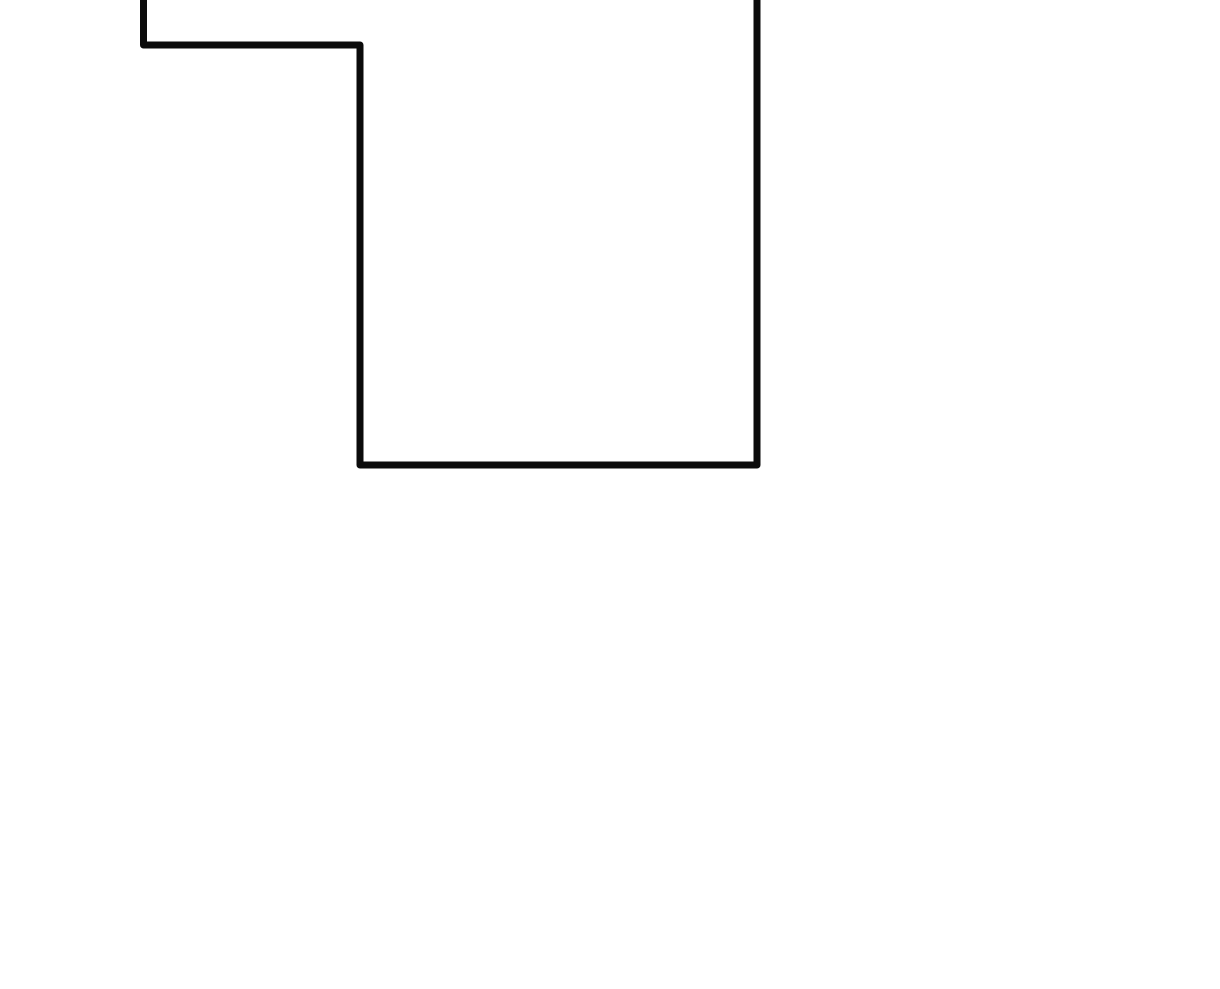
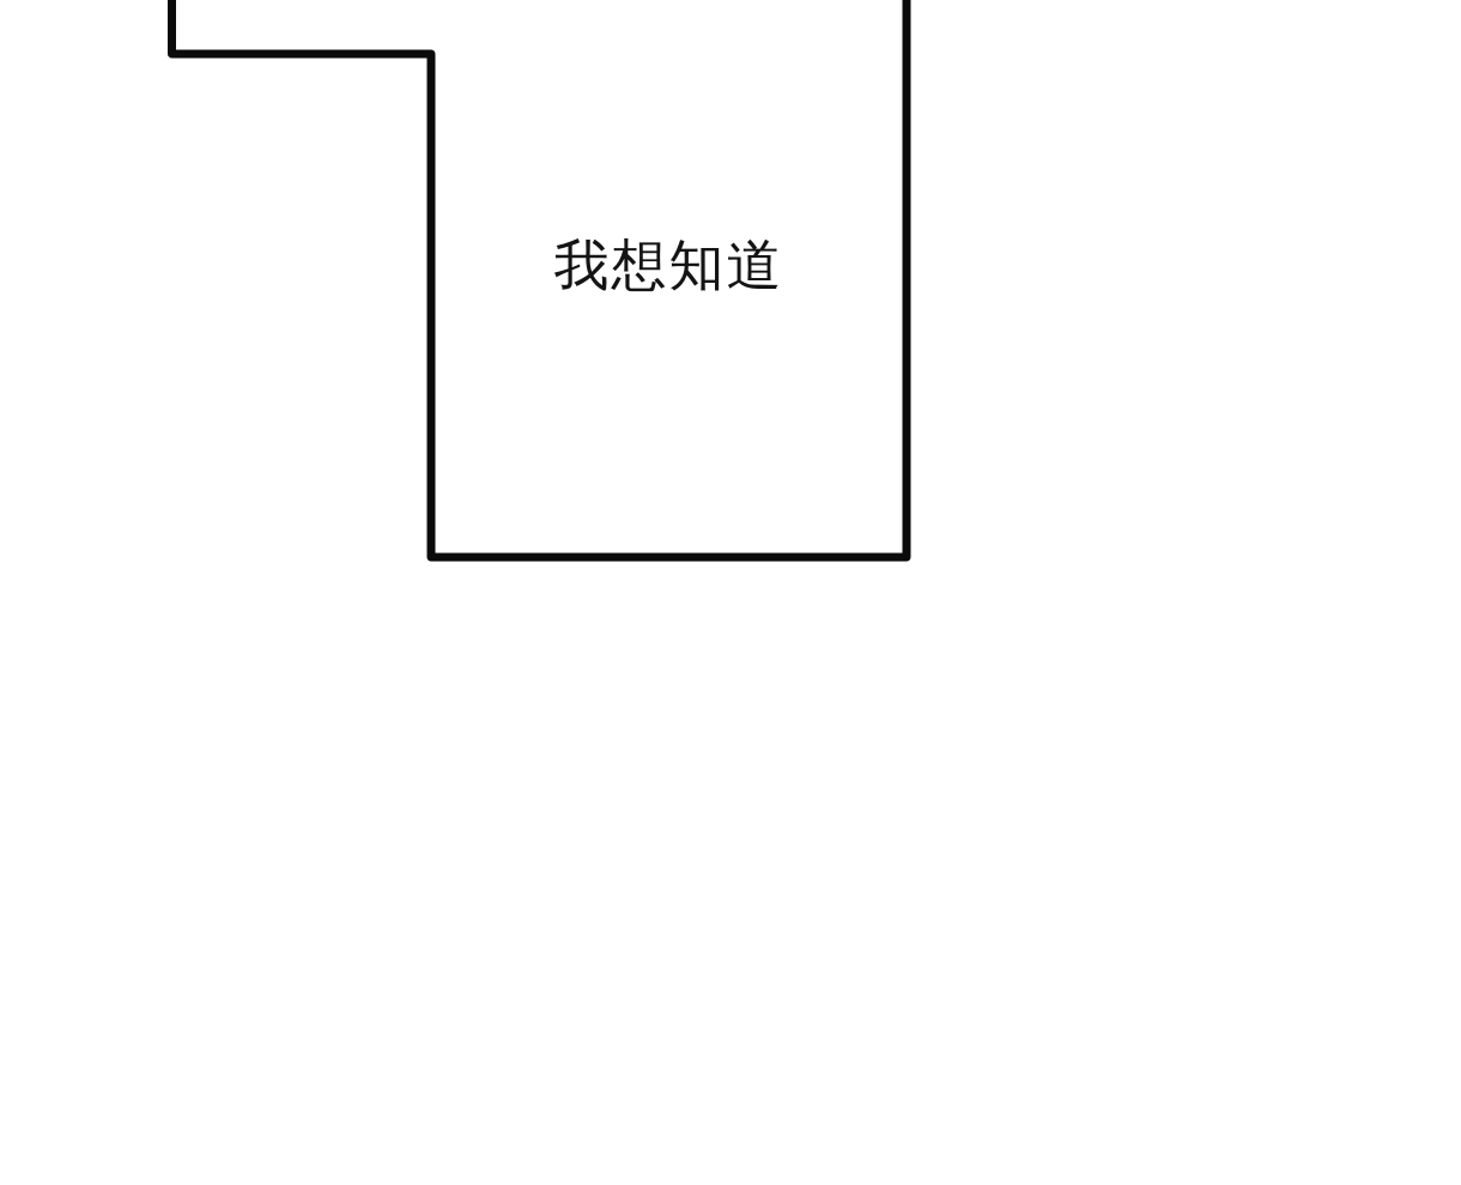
+ 我想知道
